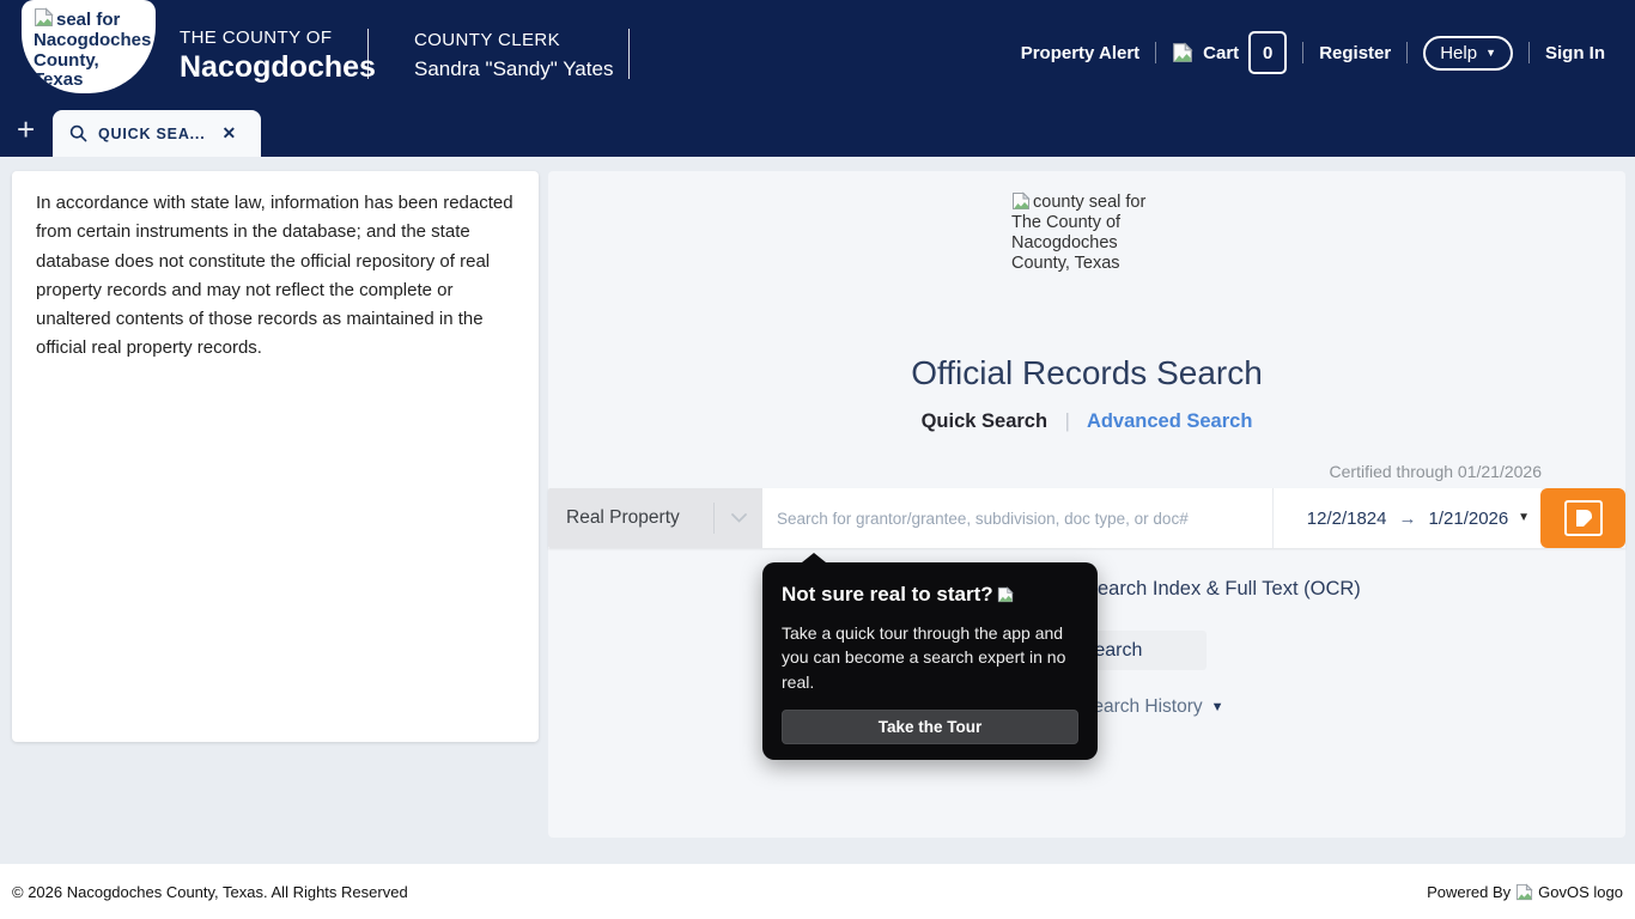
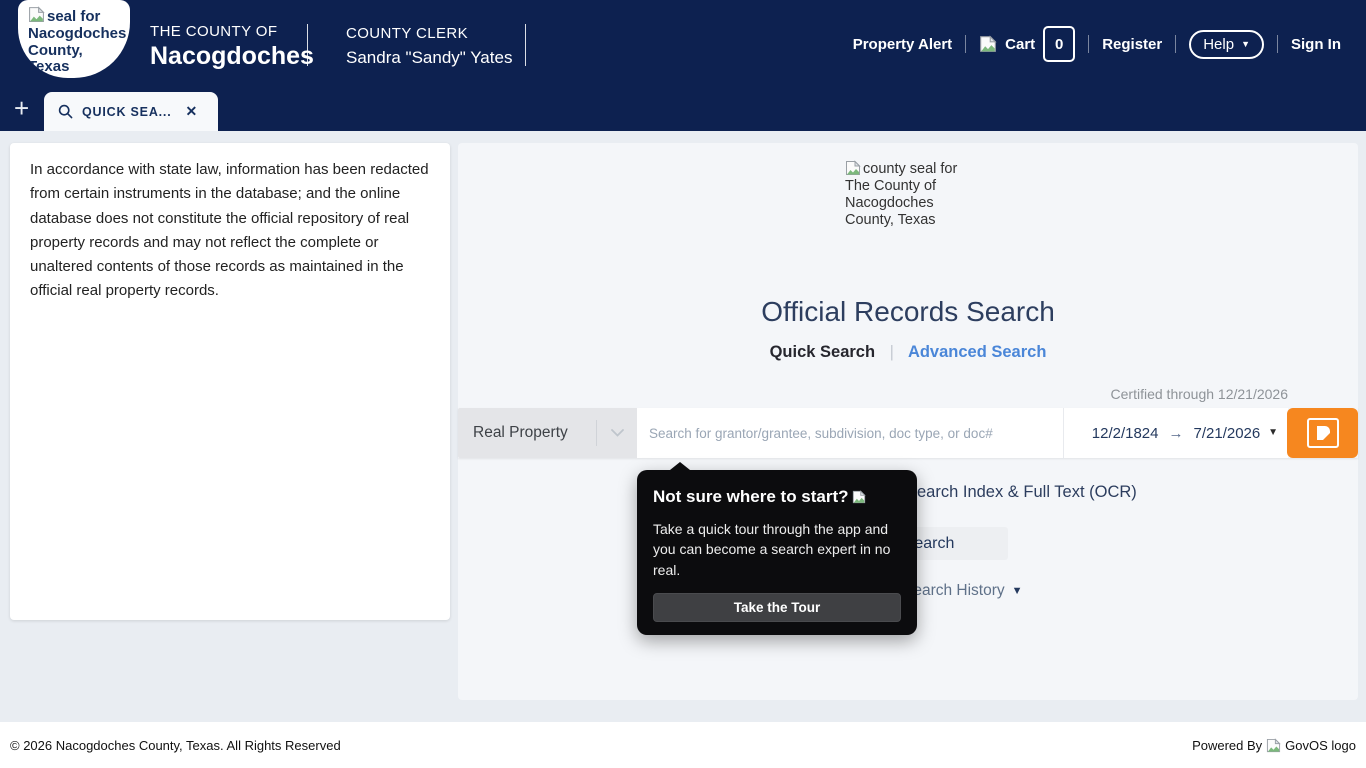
  seal for Nacogdoches County, exas
  THE COUNTY OF
  Nacogdoches
  COUNTY CLERK
  Sandra "Sandy" Yates
  Property Alert
  Cart
  0
  Register
  Help
  ▼
  Sign In
  +
  QUICK SEA...
  ✕
- In accordance with state law, information has been redacted from certain instruments in the database; and the state database does not constitute the official repository of real property records and may not reflect the complete or unaltered contents of those records as maintained in the official real property records.
+ In accordance with state law, information has been redacted from certain instruments in the database; and the online database does not constitute the official repository of real property records and may not reflect the complete or unaltered contents of those records as maintained in the official real property records.
  county seal for The County of Nacogdoches County, Texas
  Official Records Search
  Quick Search | Advanced Search
- Certified through 01/21/2026
+ Certified through 12/21/2026
  Real Property
  Search for grantor/grantee, subdivision, doc type, or doc#
  12/2/1824
  →
- 1/21/2026
+ 7/21/2026
  ▼
  earch Index & Full Text (OCR)
  earch
  earch History
  ▼
- Not sure real to start?
+ Not sure where to start?
  Take a quick tour through the app and you can become a search expert in no real.
  Take the Tour
  © 2026 Nacogdoches County, Texas. All Rights Reserved
  Powered By
  GovOS logo
